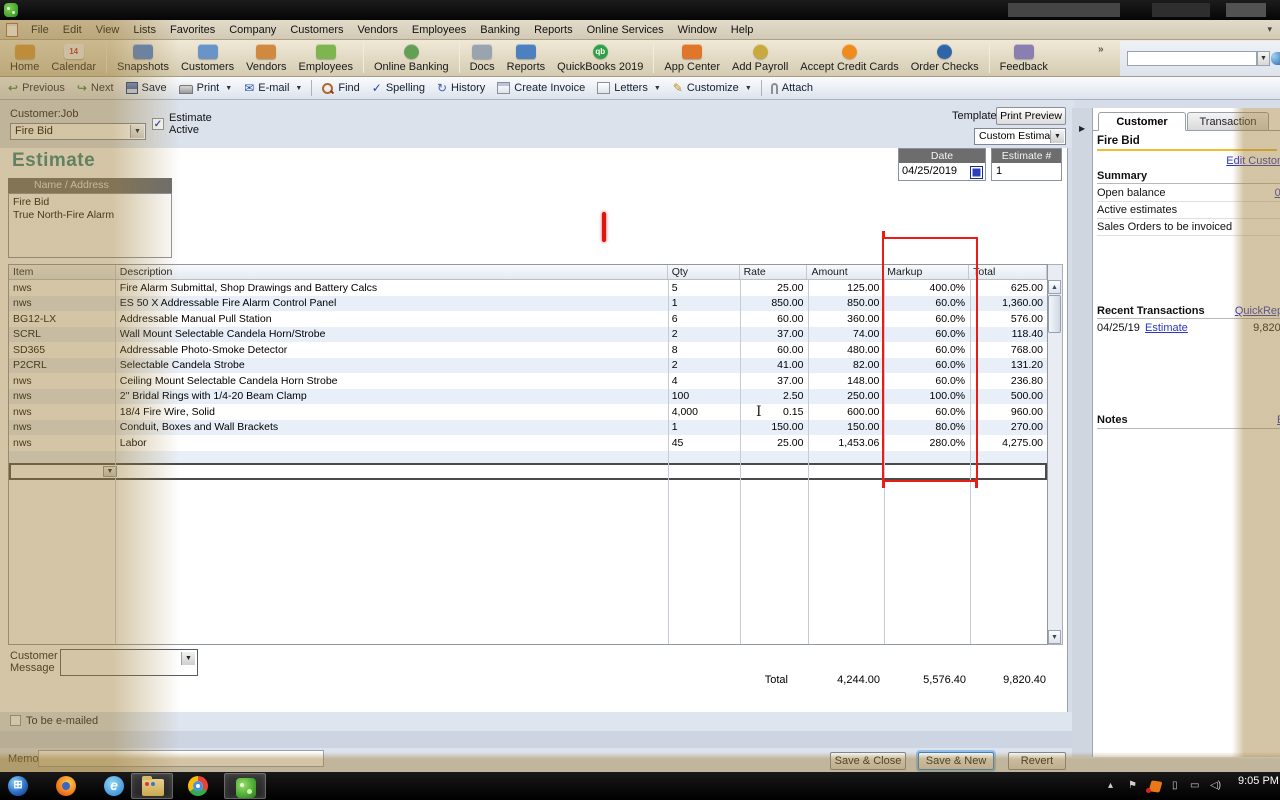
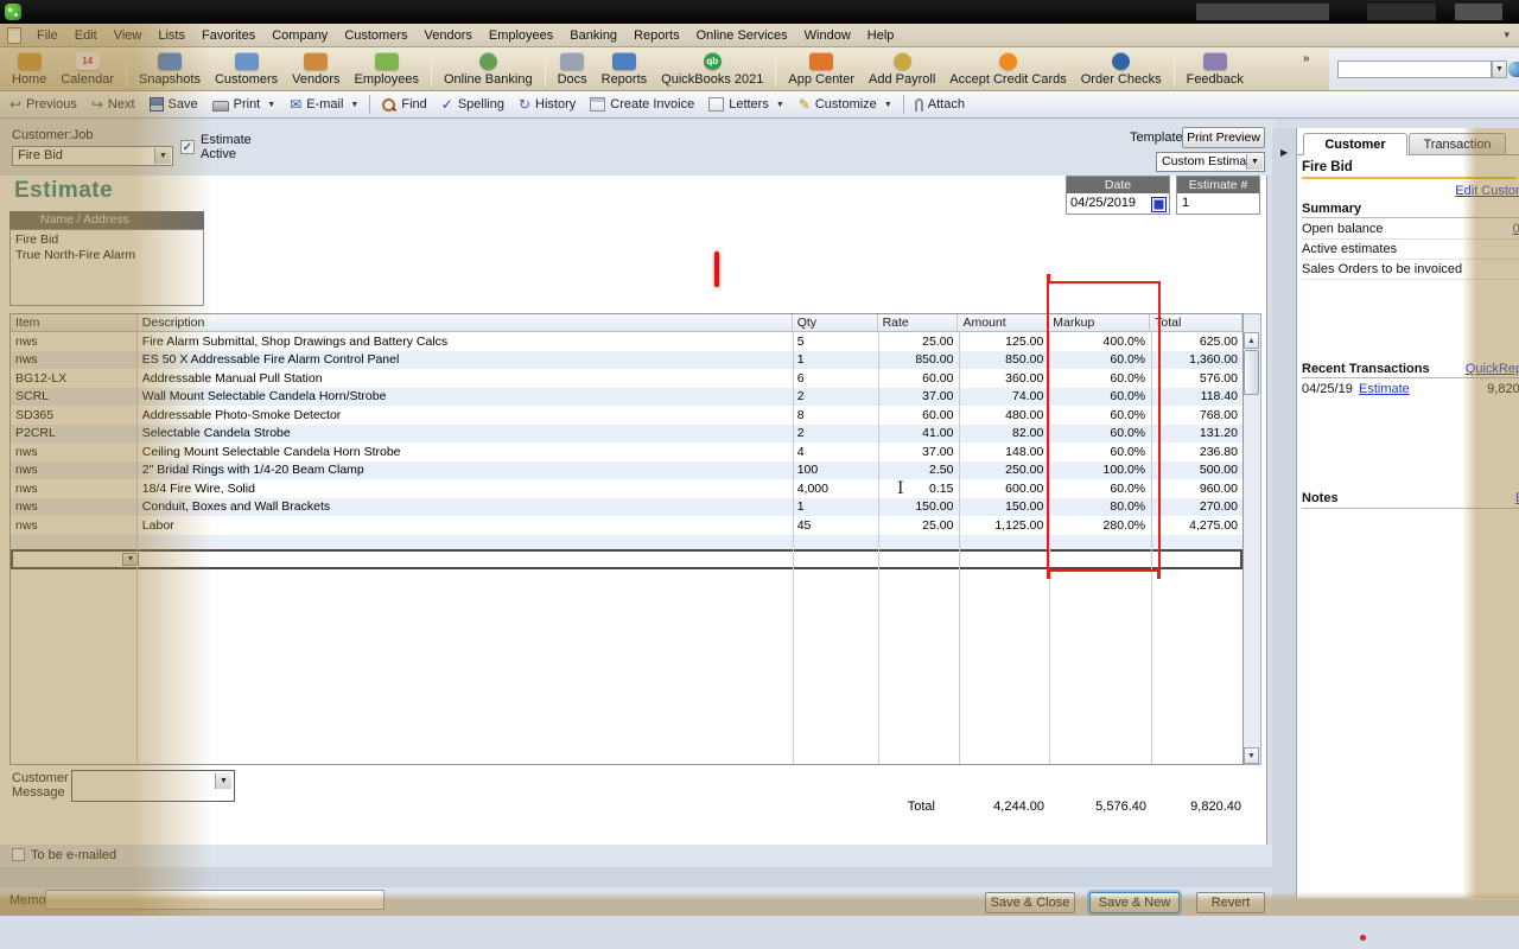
  vorites
  Company
  Customers
  Vendors
  Employees
  Banking
  Reports
  Online Services
  Window
  Help
  ▾
  ustomers
  Vendors
  Employees
  Online Banking
  Docs
  Reports
  qb
- QuickBooks 2019
+ QuickBooks 2021
  App Center
  Add Payroll
  Accept Credit Cards
  Order Checks
  Feedback
  »
  Print
  ✉
  E-mail
  Find
  ✓
  Spelling
  ↻
  History
  Create Invoice
  Letters
  ✎
  Customize
  Attach
  Template
  Print Preview
  Custom Estima
  Date
  04/25/2019
  Estimate #
  1
  Qty
  Rate
  Amount
  Markup
  Total
  bmittal, Shop Drawings and Battery Calcs
  5
  25.00
  125.00
  400.0%
  625.00
  essable Fire Alarm Control Panel
  1
  850.00
  850.00
  60.0%
  1,360.00
  6
  60.00
  360.00
  60.0%
  576.00
  lectable Candela Horn/Strobe
  2
  37.00
  74.00
  60.0%
  118.40
  8
  60.00
  480.00
  60.0%
  768.00
  2
  41.00
  82.00
  60.0%
  131.20
  4
  37.00
  148.00
  60.0%
  236.80
  100
  2.50
  250.00
  100.0%
  500.00
  4,000
  0.15
  600.00
  60.0%
  960.00
  1
  150.00
  150.00
  80.0%
  270.00
  45
  25.00
- 1,453.06
+ 1,125.00
  280.0%
  4,275.00
  Total
  4,244.00
  5,576.40
  9,820.40
  ▶
  Customer
  Fire Bid
  Summary
  Open balance
  Active estimates
  Sales Orders to be invoiced
  Recent Transactions
  04/25/19
  Estimate
  Notes
  I
- ⊞
- e
- ▴
- ⚑
- ▯
- ▭
- ◁)
- 9:05 PM
